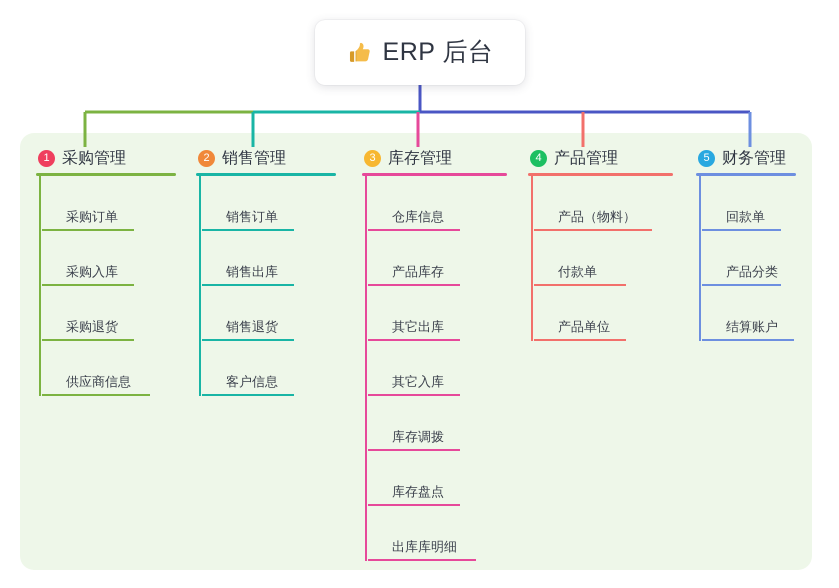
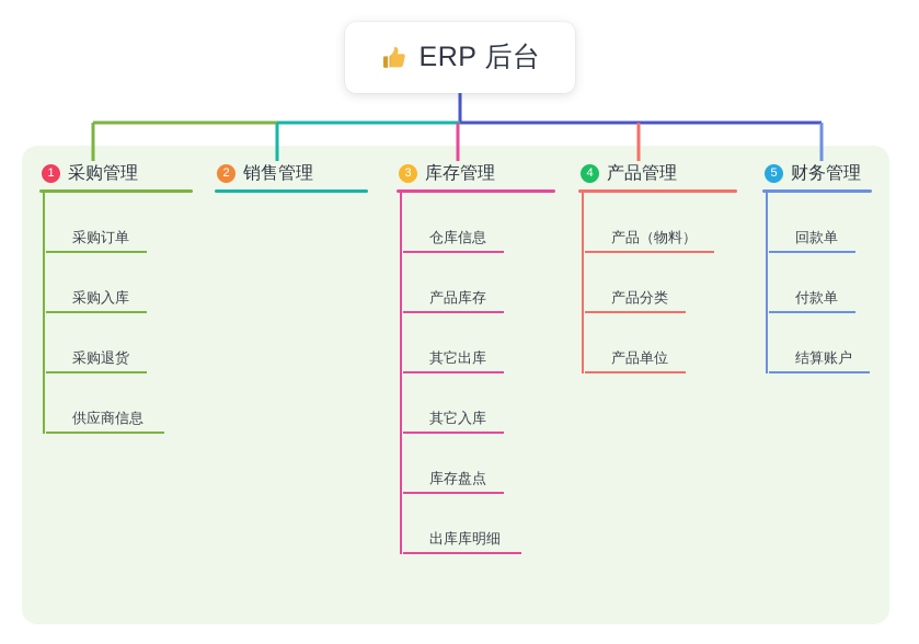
  ERP 后台
  1
  采购管理
  采购订单
  采购入库
  采购退货
  供应商信息
  2
  销售管理
- 销售订单
- 销售出库
- 销售退货
- 客户信息
  3
  库存管理
  仓库信息
  产品库存
  其它出库
  其它入库
- 库存调拨
  库存盘点
  出库库明细
  4
  产品管理
  产品（物料）
- 付款单
+ 产品分类
  产品单位
  5
  财务管理
  回款单
- 产品分类
+ 付款单
  结算账户
